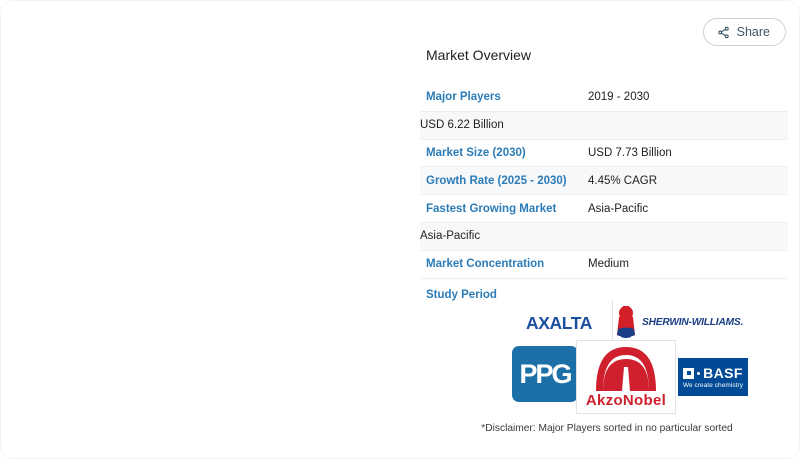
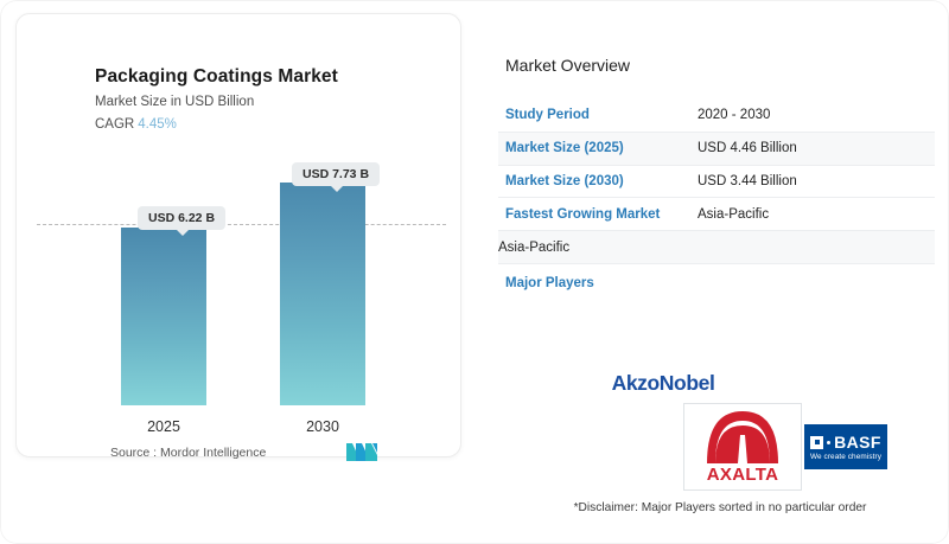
+ Packaging Coatings Market
+ Market Size in USD Billion
+ CAGR 4.45%
+ USD 6.22 B
+ USD 7.73 B
+ 2025
+ 2030
+ Source : Mordor Intelligence
  Market Overview
- Share
- Major Players
+ Study Period
- 2019 - 2030
+ 2020 - 2030
+ Market Size (2025)
- USD 6.22 Billion
+ USD 4.46 Billion
  Market Size (2030)
- USD 7.73 Billion
+ USD 3.44 Billion
- Growth Rate (2025 - 2030)
- 4.45% CAGR
  Fastest Growing Market
  Asia-Pacific
  Asia-Pacific
- Market Concentration
- Medium
- Study Period
+ Major Players
- AXALTA
+ AkzoNobel
- SHERWIN-WILLIAMS.
- PPG
- AkzoNobel
+ AXALTA
  BASF
- *Disclaimer: Major Players sorted in no particular sorted
+ *Disclaimer: Major Players sorted in no particular order
